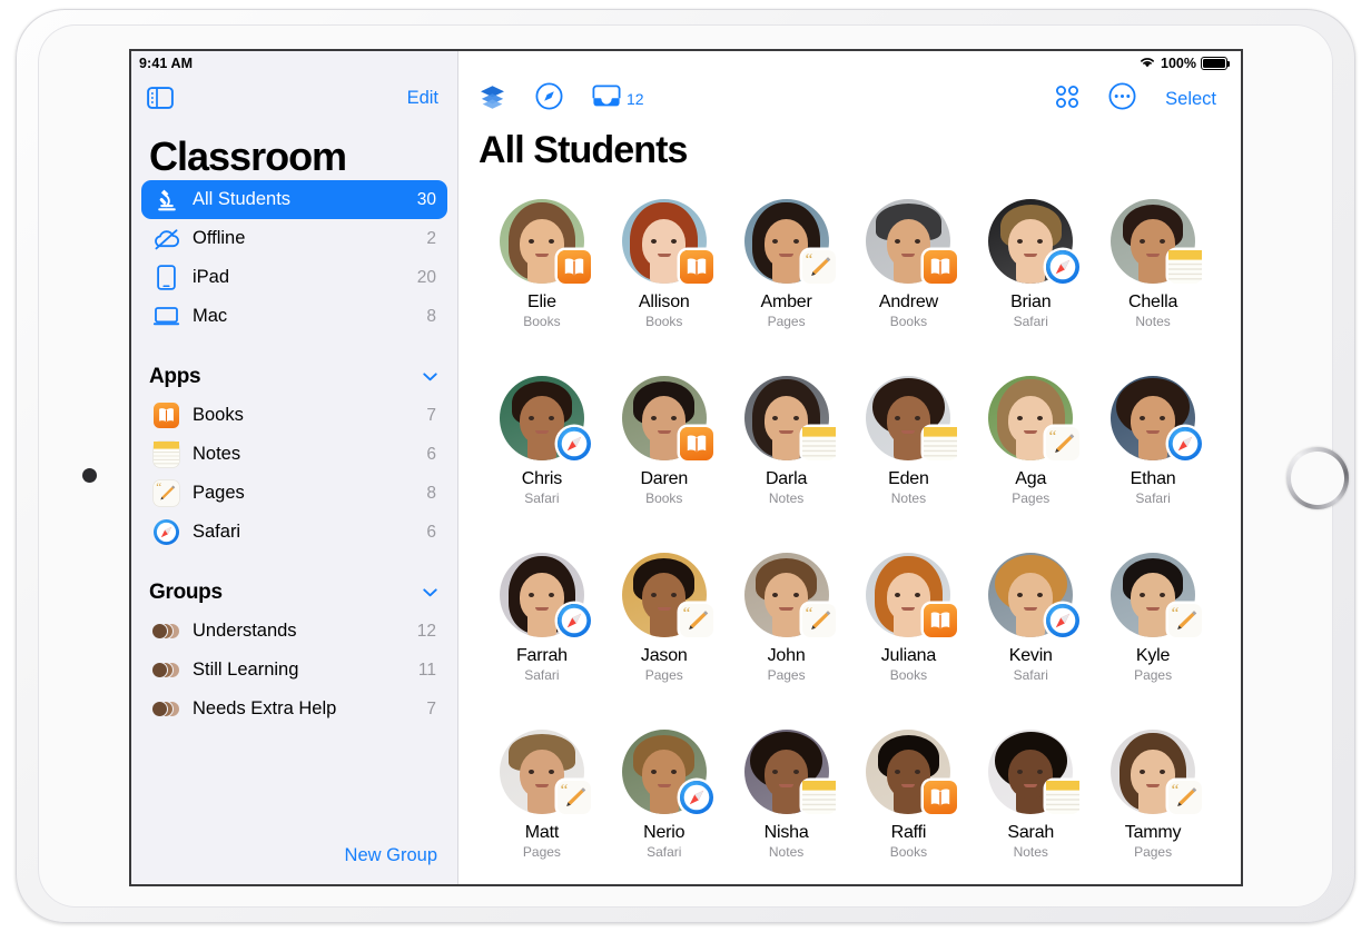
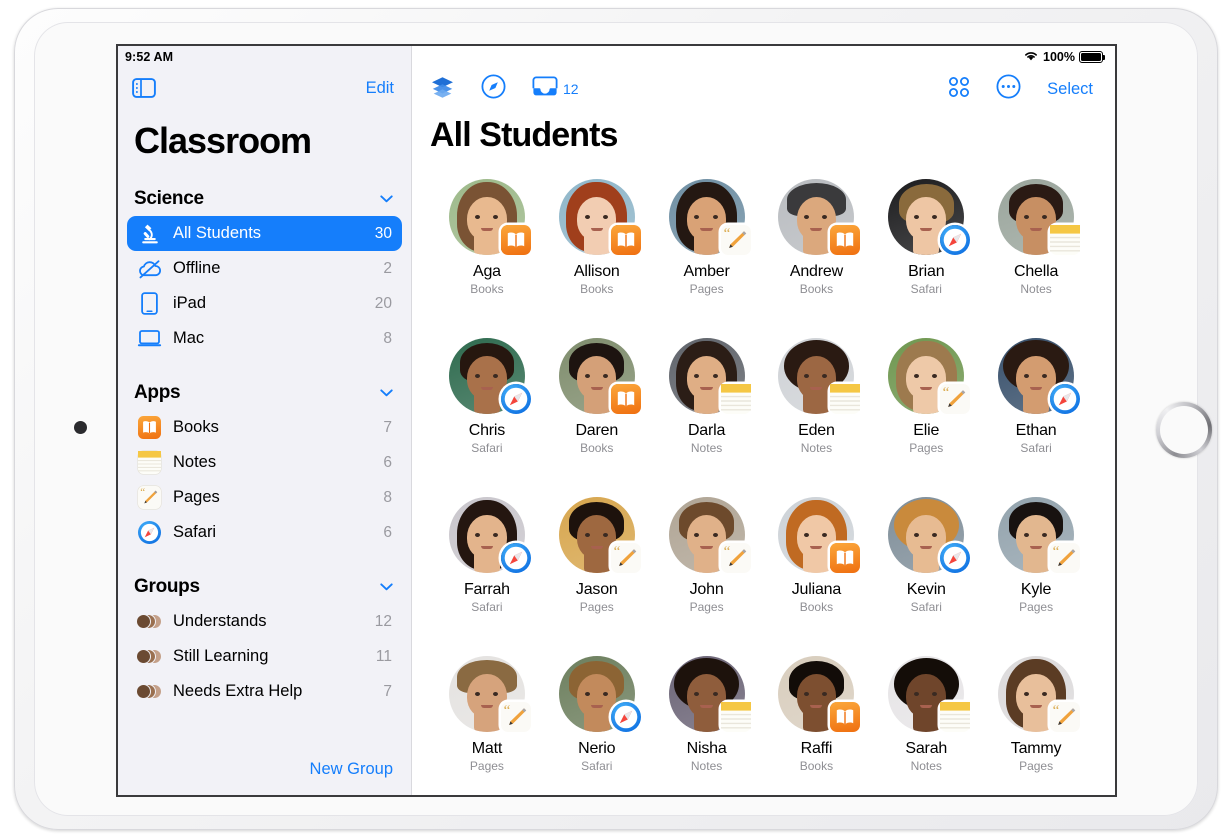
- 9:41 AM
+ 9:52 AM
  Edit
  Classroom
+ Science
  All Students
  30
  Offline
  2
  iPad
  20
  Mac
  8
  Apps
  Books
  7
  Notes
  6
  “
  Pages
  8
  Safari
  6
  Groups
  Understands
  12
  Still Learning
  11
  Needs Extra Help
  7
  New Group
  100%
  12
  Select
  All Students
- Elie
+ Aga
  Books
  Allison
  Books
  “
  Amber
  Pages
  Andrew
  Books
  Brian
  Safari
  Chella
  Notes
  Chris
  Safari
  Daren
  Books
  Darla
  Notes
  Eden
  Notes
  “
- Aga
+ Elie
  Pages
  Ethan
  Safari
  Farrah
  Safari
  “
  Jason
  Pages
  “
  John
  Pages
  Juliana
  Books
  Kevin
  Safari
  “
  Kyle
  Pages
  “
  Matt
  Pages
  Nerio
  Safari
  Nisha
  Notes
  Raffi
  Books
  Sarah
  Notes
  “
  Tammy
  Pages
